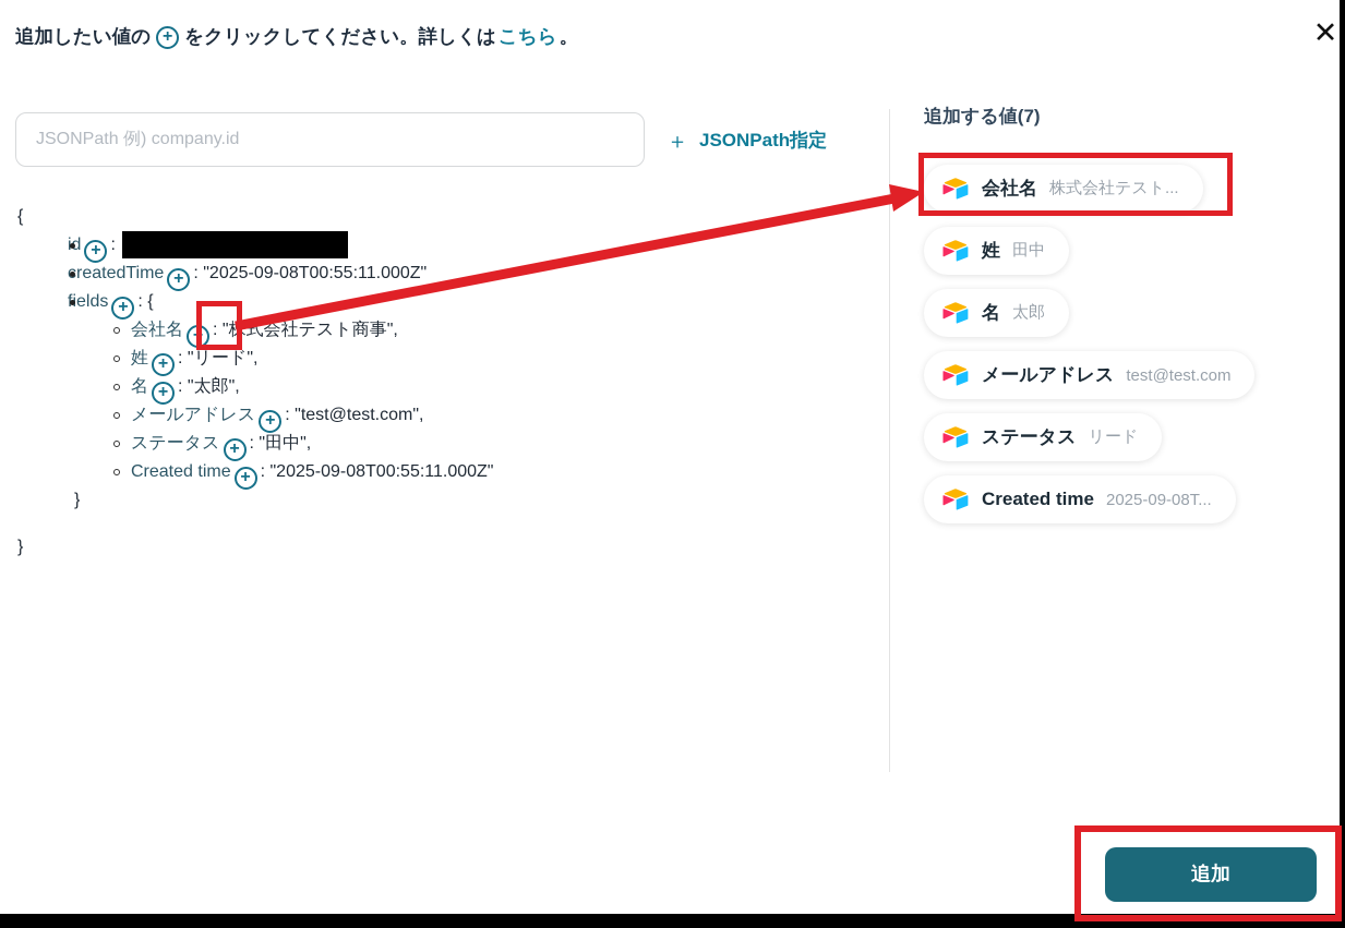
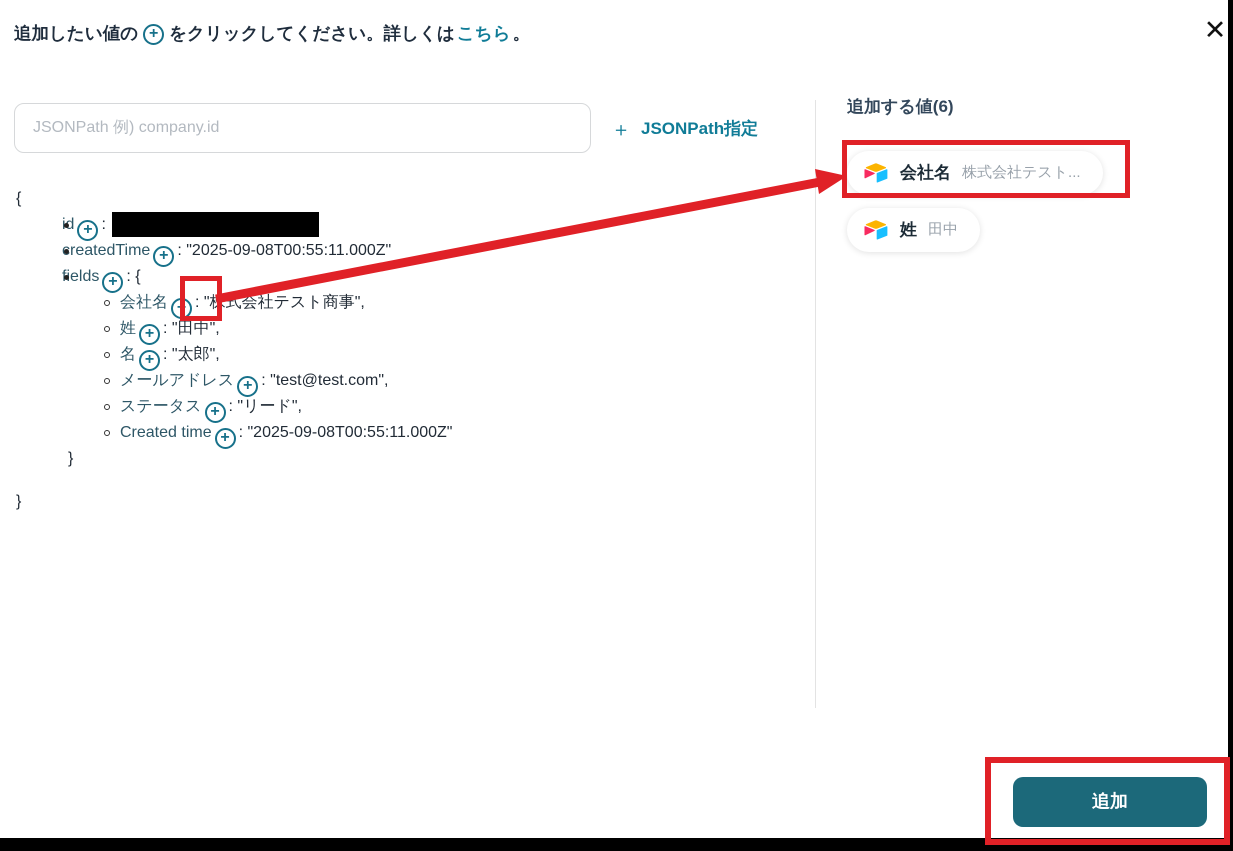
  追加したい値の
  +
  をクリックしてください。詳しくは
  こちら
  。
  ✕
  JSONPath 例) company.id
  ＋
  JSONPath指定
  {
  d + :
  reatedTime + : "2025-09-08T00:55:11.000Z"
  elds + : {
  会社名 + : "式会社テスト商事",
- 姓 + : "リード",
+ 姓 + : "田中",
  名 + : "太郎",
  メールアドレス + : "test@test.com",
- ステータス + : "田中",
+ ステータス + : "リード",
  Created time + : "2025-09-08T00:55:11.000Z"
  }
  }
- 追加する値(7)
+ 追加する値(6)
  会社名
  株式会社テスト...
  姓
  田中
- 名
- 太郎
- メールアドレス
- test@test.com
- ステータス
- リード
- Created time
- 2025-09-08T...
  追加
